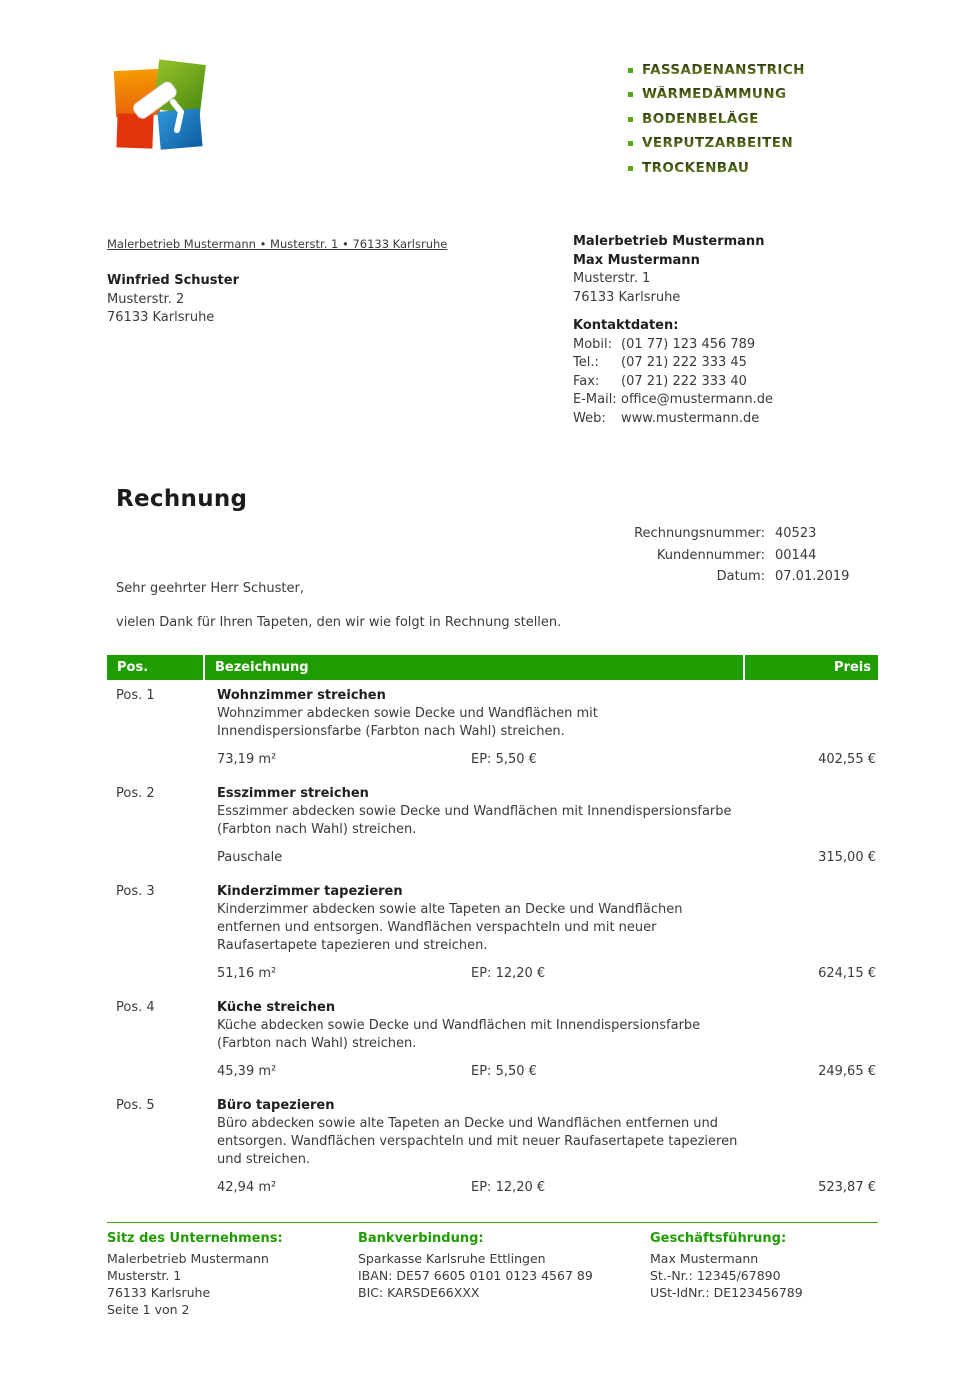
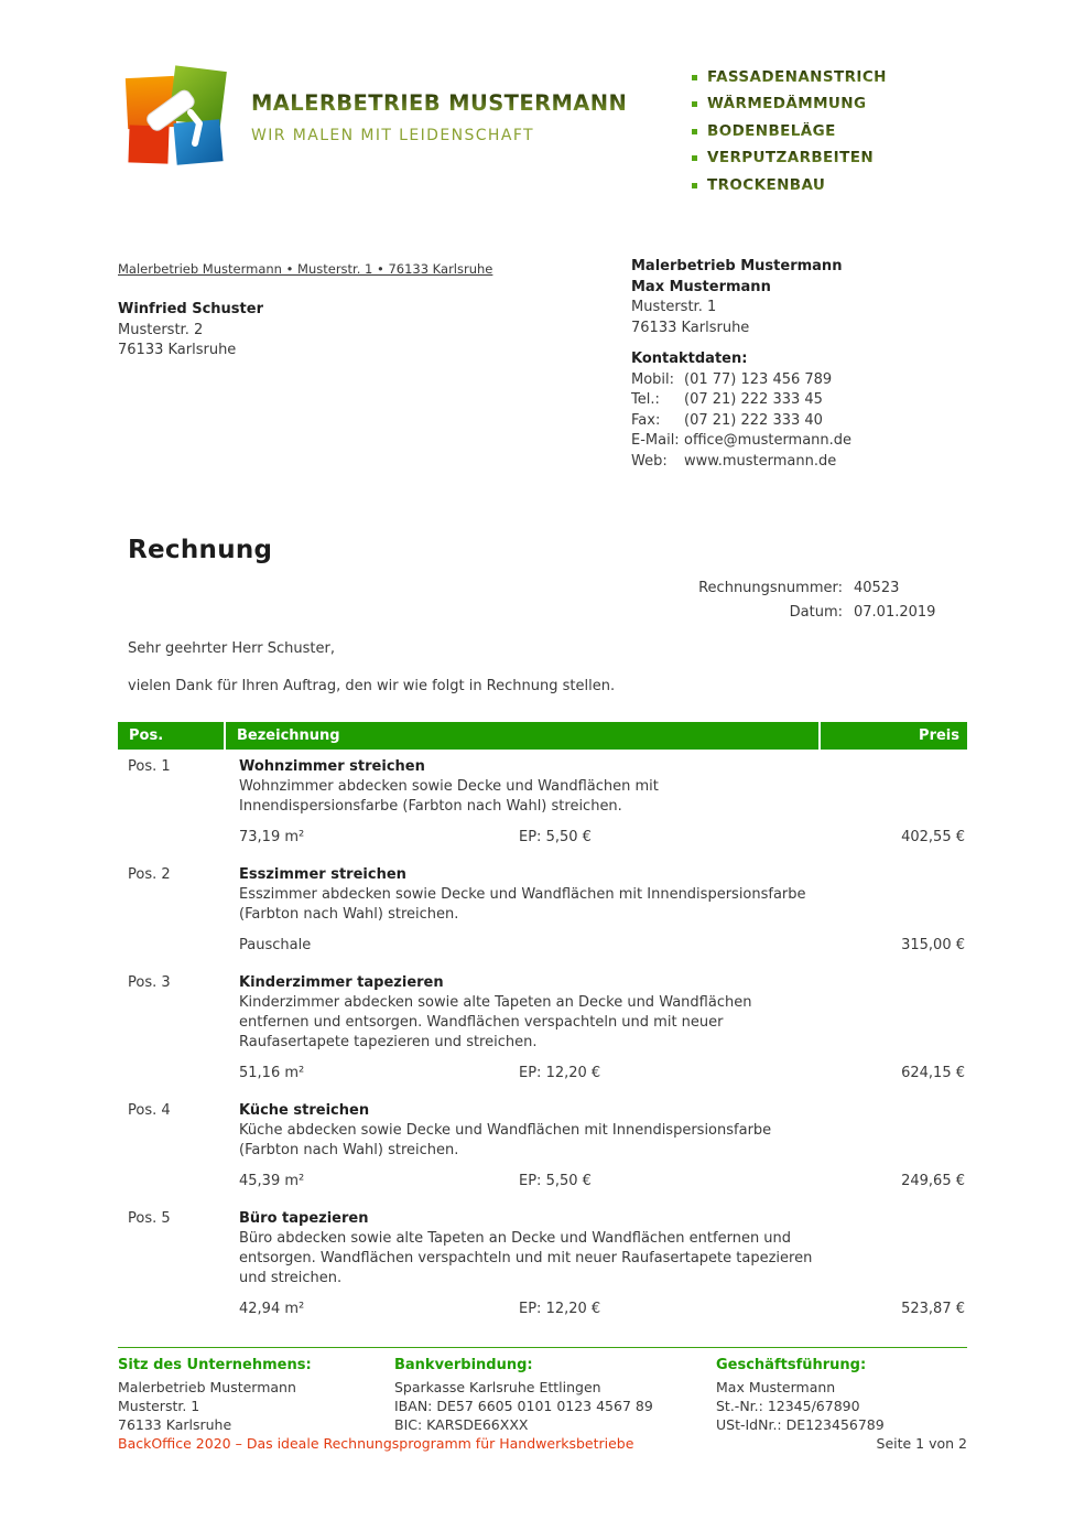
+ MALERBETRIEB MUSTERMANN
+ WIR MALEN MIT LEIDENSCHAFT
  FASSADENANSTRICH
  WÄRMEDÄMMUNG
  BODENBELÄGE
  VERPUTZARBEITEN
  TROCKENBAU
  Malerbetrieb Mustermann • Musterstr. 1 • 76133 Karlsruhe
  Winfried Schuster
  Musterstr. 2
  76133 Karlsruhe
  Malerbetrieb Mustermann
  Max Mustermann
  Musterstr. 1
  76133 Karlsruhe
  Kontaktdaten:
  Mobil:
  (01 77) 123 456 789
  Tel.:
  (07 21) 222 333 45
  Fax:
  (07 21) 222 333 40
  E-Mail:
  office@mustermann.de
  Web:
  www.mustermann.de
  Rechnung
  Rechnungsnummer:
  40523
- Kundennummer:
- 00144
  Datum:
  07.01.2019
  Sehr geehrter Herr Schuster,
- vielen Dank für Ihren Tapeten, den wir wie folgt in Rechnung stellen.
+ vielen Dank für Ihren Auftrag, den wir wie folgt in Rechnung stellen.
  Pos.
  Bezeichnung
  Preis
  Pos. 1
  Wohnzimmer streichen
  Wohnzimmer abdecken sowie Decke und Wandflächen mit Innendispersionsfarbe (Farbton nach Wahl) streichen.
  73,19 m²
  EP: 5,50 €
  402,55 €
  Pos. 2
  Esszimmer streichen
  Esszimmer abdecken sowie Decke und Wandflächen mit Innendispersionsfarbe (Farbton nach Wahl) streichen.
  Pauschale
  315,00 €
  Pos. 3
  Kinderzimmer tapezieren
  Kinderzimmer abdecken sowie alte Tapeten an Decke und Wandflächen entfernen und entsorgen. Wandflächen verspachteln und mit neuer Raufasertapete tapezieren und streichen.
  51,16 m²
  EP: 12,20 €
  624,15 €
  Pos. 4
  Küche streichen
  Küche abdecken sowie Decke und Wandflächen mit Innendispersionsfarbe (Farbton nach Wahl) streichen.
  45,39 m²
  EP: 5,50 €
  249,65 €
  Pos. 5
  Büro tapezieren
  Büro abdecken sowie alte Tapeten an Decke und Wandflächen entfernen und entsorgen. Wandflächen verspachteln und mit neuer Raufasertapete tapezieren und streichen.
  42,94 m²
  EP: 12,20 €
  523,87 €
  Sitz des Unternehmens:
  Malerbetrieb Mustermann
  Musterstr. 1
  76133 Karlsruhe
  Bankverbindung:
  Sparkasse Karlsruhe Ettlingen
  IBAN: DE57 6605 0101 0123 4567 89
  BIC: KARSDE66XXX
  Geschäftsführung:
  Max Mustermann
  St.-Nr.: 12345/67890
  USt-IdNr.: DE123456789
+ BackOffice 2020 – Das ideale Rechnungsprogramm für Handwerksbetriebe
  Seite 1 von 2
